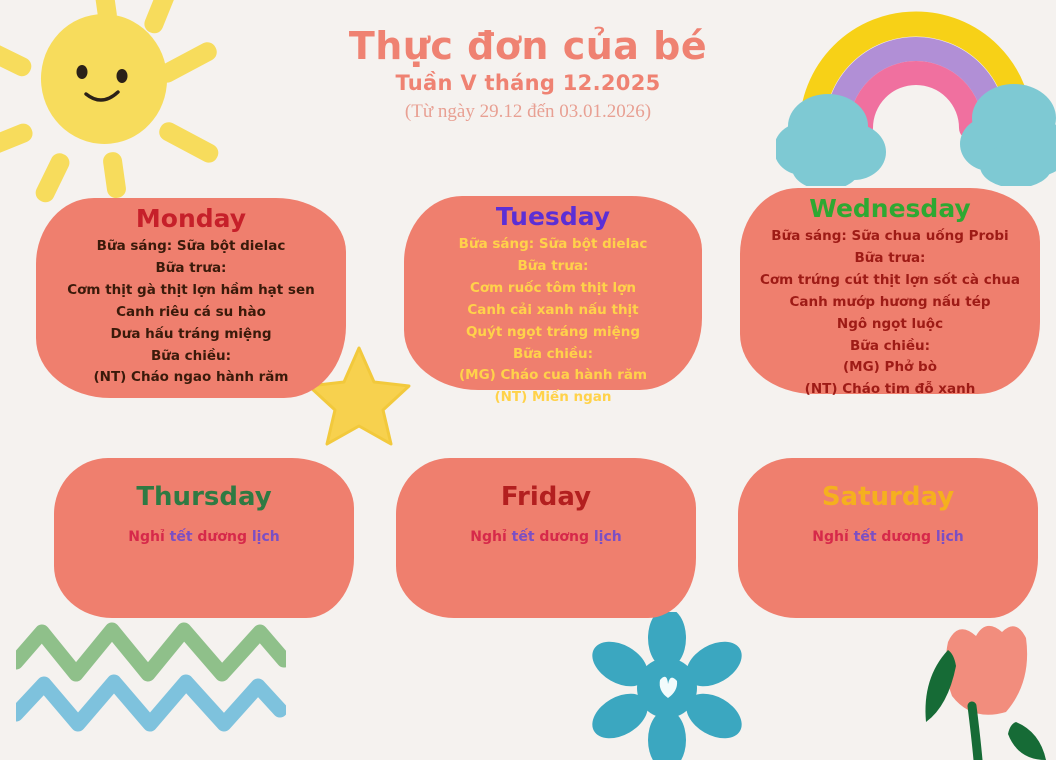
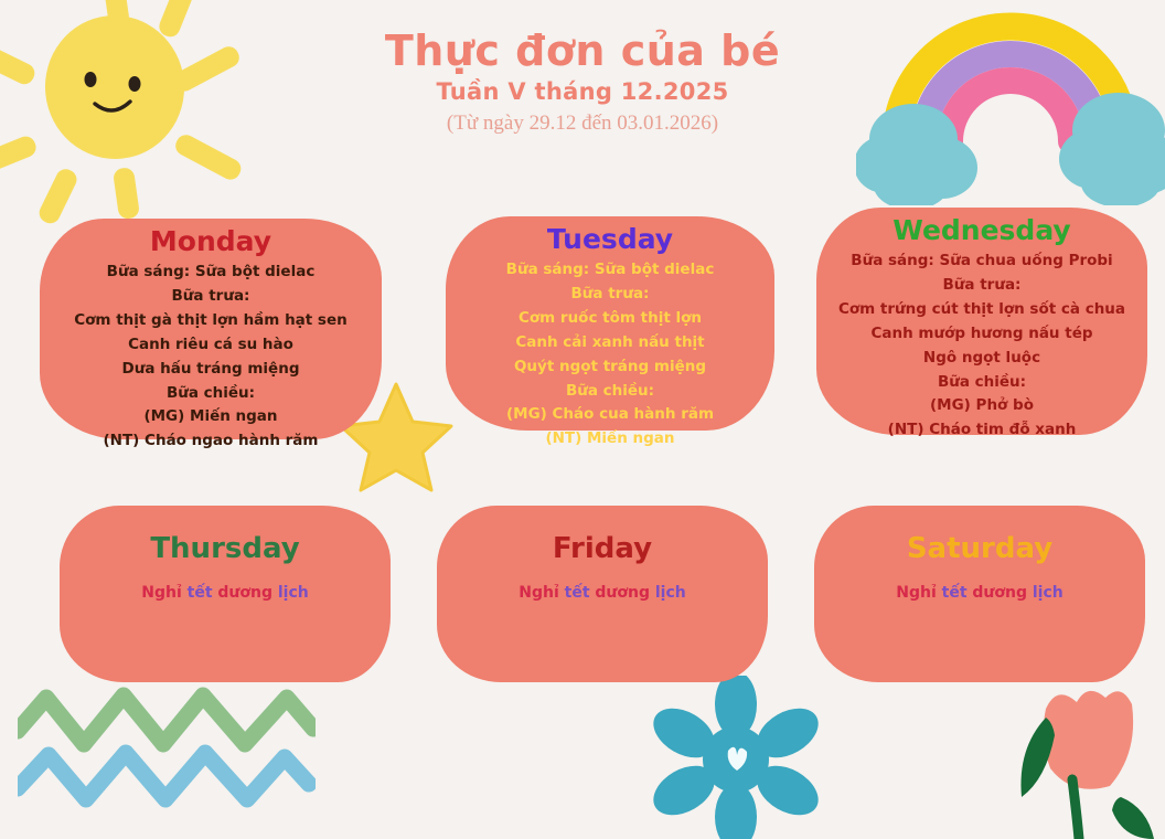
  Thực đơn của bé
  Tuần V tháng 12.2025
  (Từ ngày 29.12 đến 03.01.2026)
  Monday
  Bữa sáng: Sữa bột dielac
  Bữa trưa:
  Cơm thịt gà thịt lợn hầm hạt sen
  Canh riêu cá su hào
  Dưa hấu tráng miệng
  Bữa chiều:
+ (MG) Miến ngan
  (NT) Cháo ngao hành răm
  Tuesday
  Bữa sáng: Sữa bột dielac
  Bữa trưa:
  Cơm ruốc tôm thịt lợn
  Canh cải xanh nấu thịt
  Quýt ngọt tráng miệng
  Bữa chiều:
  (MG) Cháo cua hành răm
  (NT) Miến ngan
  Wednesday
  Bữa sáng: Sữa chua uống Probi
  Bữa trưa:
  Cơm trứng cút thịt lợn sốt cà chua
  Canh mướp hương nấu tép
  Ngô ngọt luộc
  Bữa chiều:
  (MG) Phở bò
  (NT) Cháo tim đỗ xanh
  Thursday
  Nghỉ tết dương lịch
  Friday
  Nghỉ tết dương lịch
  Saturday
  Nghỉ tết dương lịch
